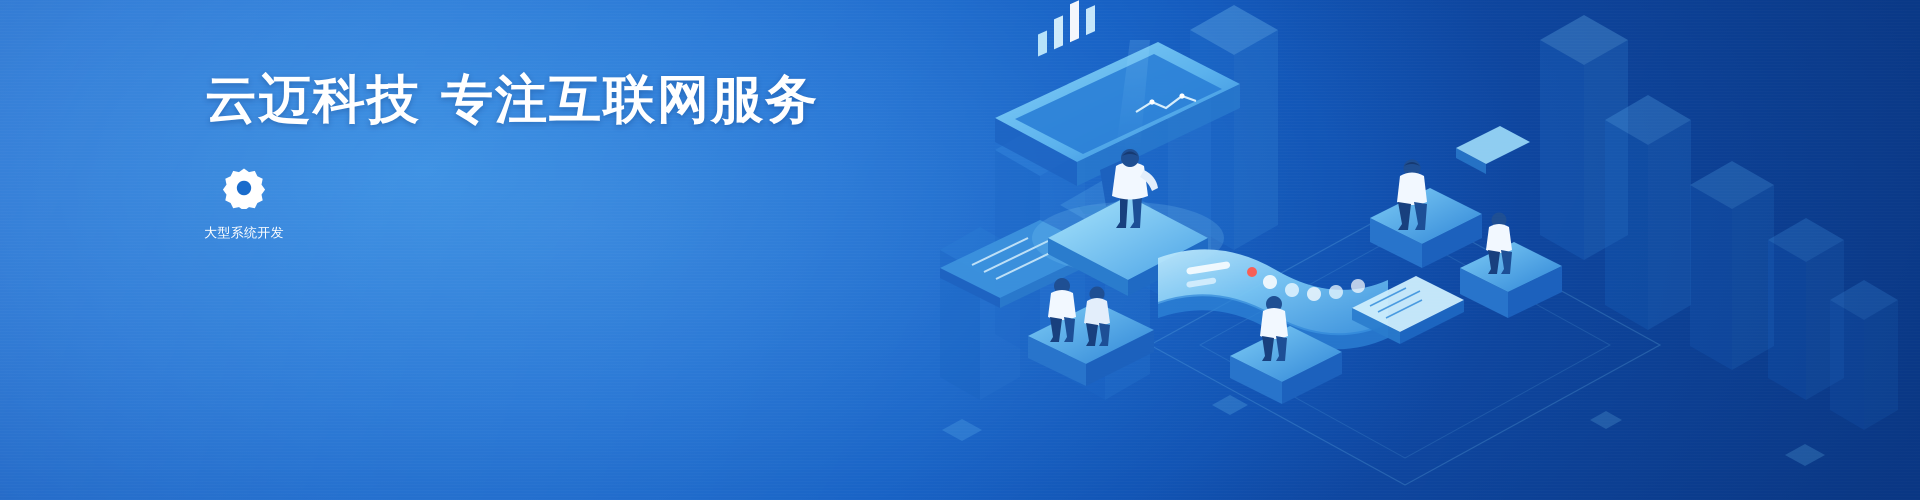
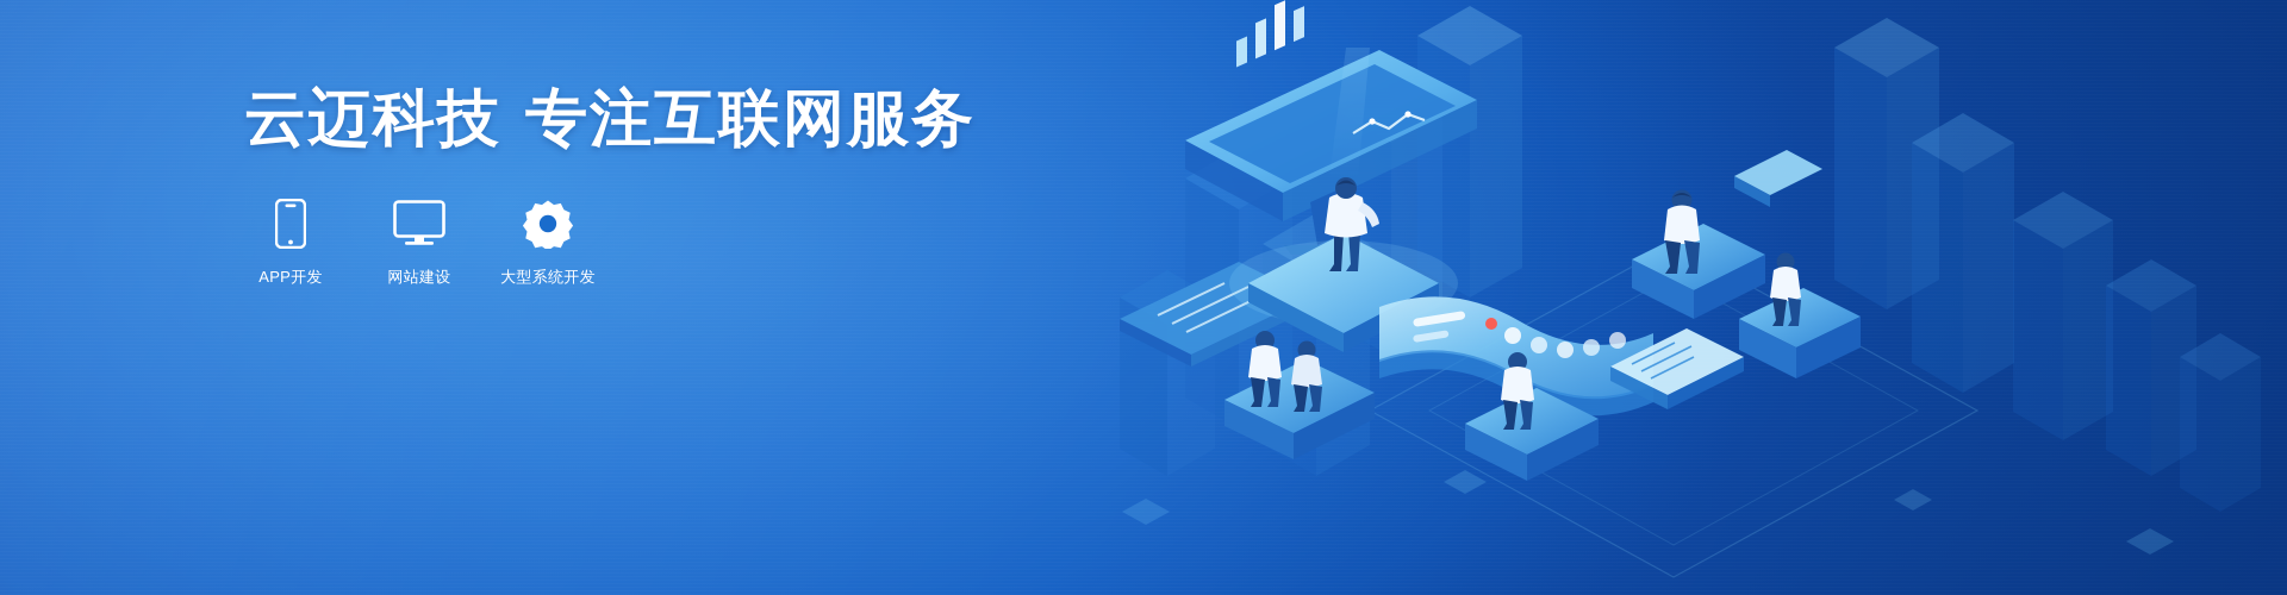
  云迈科技 专注互联网服务
+ APP开发
+ 网站建设
  大型系统开发
